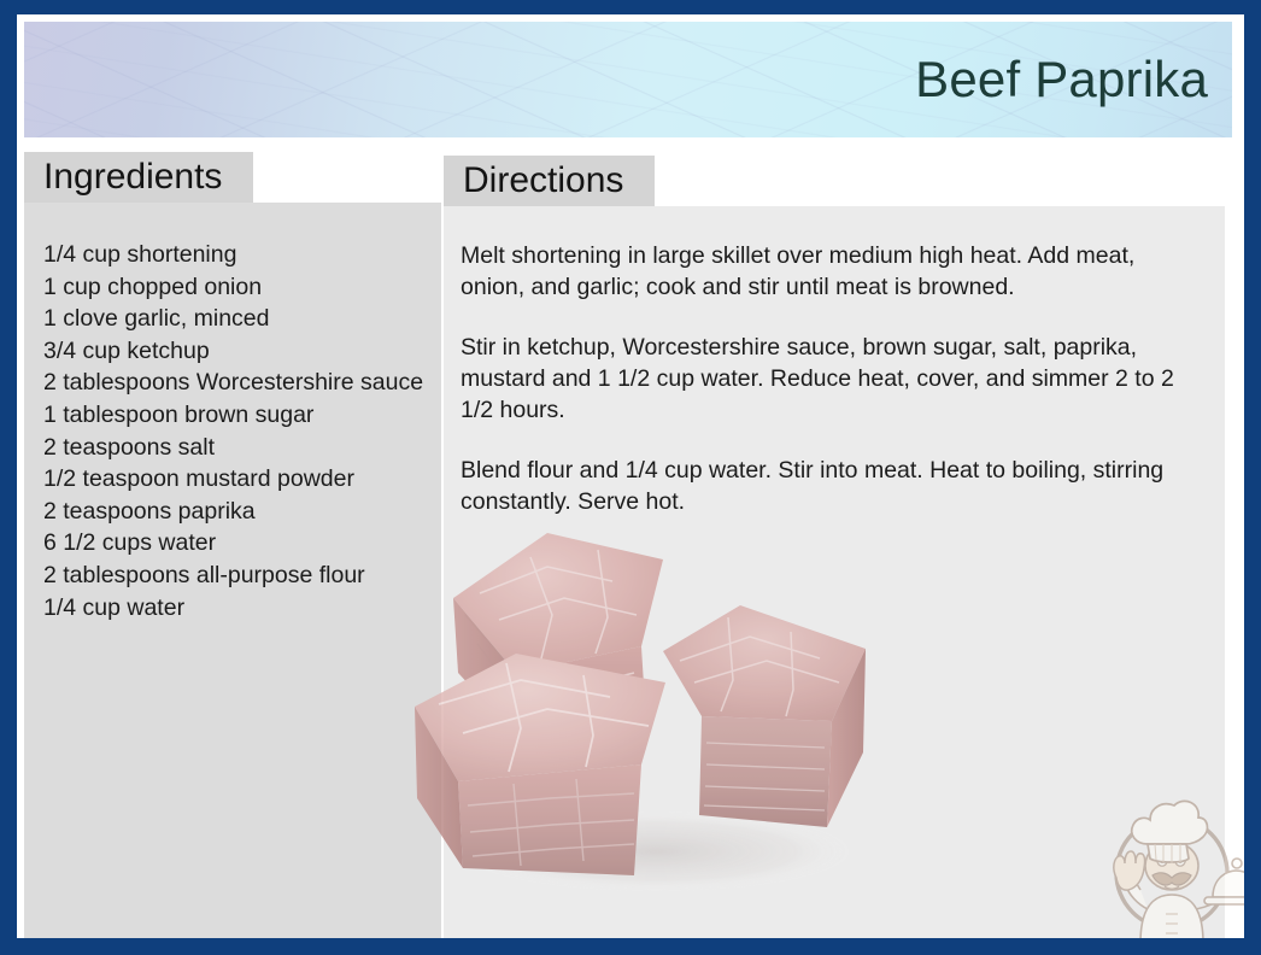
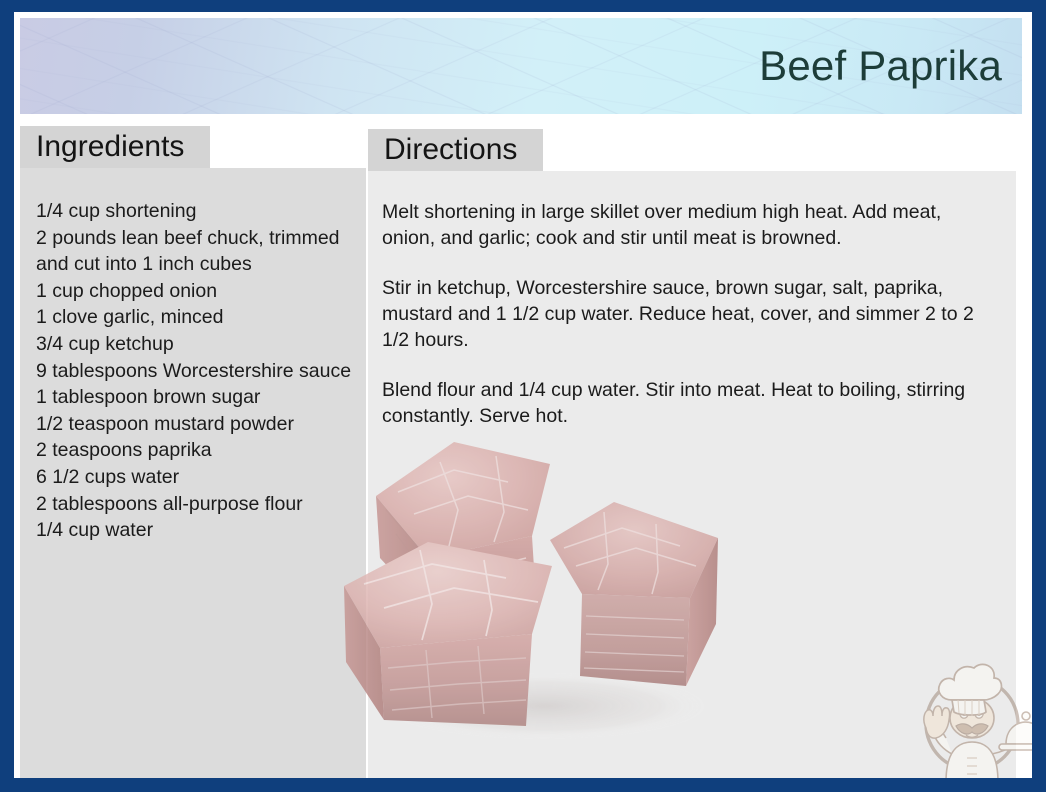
  Beef Paprika
  Ingredients
  Directions
  1/4 cup shortening
+ 2 pounds lean beef chuck, trimmed and cut into 1 inch cubes
  1 cup chopped onion
  1 clove garlic, minced
  3/4 cup ketchup
- 2 tablespoons Worcestershire sauce
+ 9 tablespoons Worcestershire sauce
  1 tablespoon brown sugar
- 2 teaspoons salt
  1/2 teaspoon mustard powder
  2 teaspoons paprika
  6 1/2 cups water
  2 tablespoons all-purpose flour
  1/4 cup water
  Melt shortening in large skillet over medium high heat. Add meat, onion, and garlic; cook and stir until meat is browned.
  Stir in ketchup, Worcestershire sauce, brown sugar, salt, paprika, mustard and 1 1/2 cup water. Reduce heat, cover, and simmer 2 to 2 1/2 hours.
  Blend flour and 1/4 cup water. Stir into meat. Heat to boiling, stirring constantly. Serve hot.
